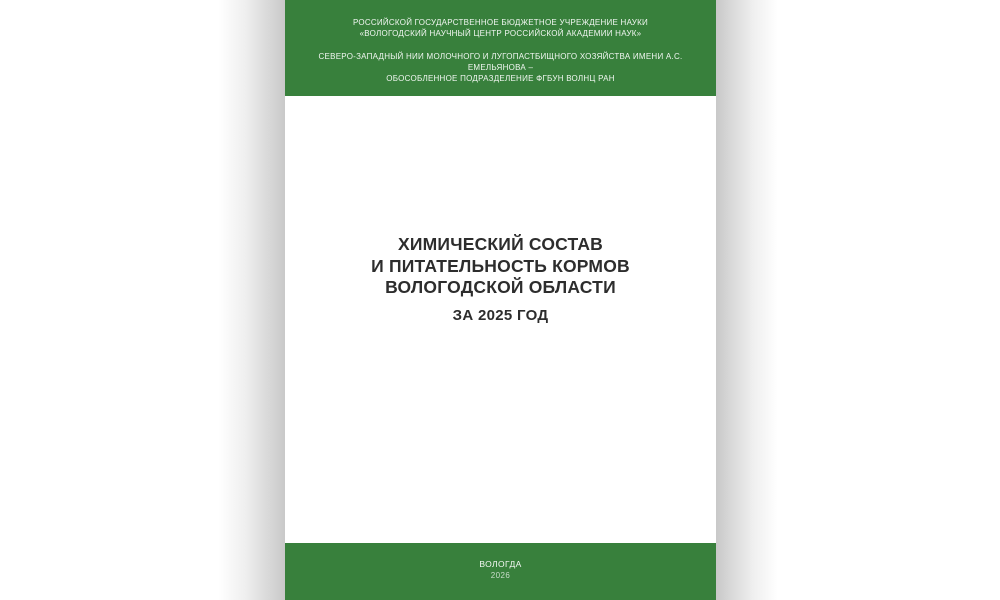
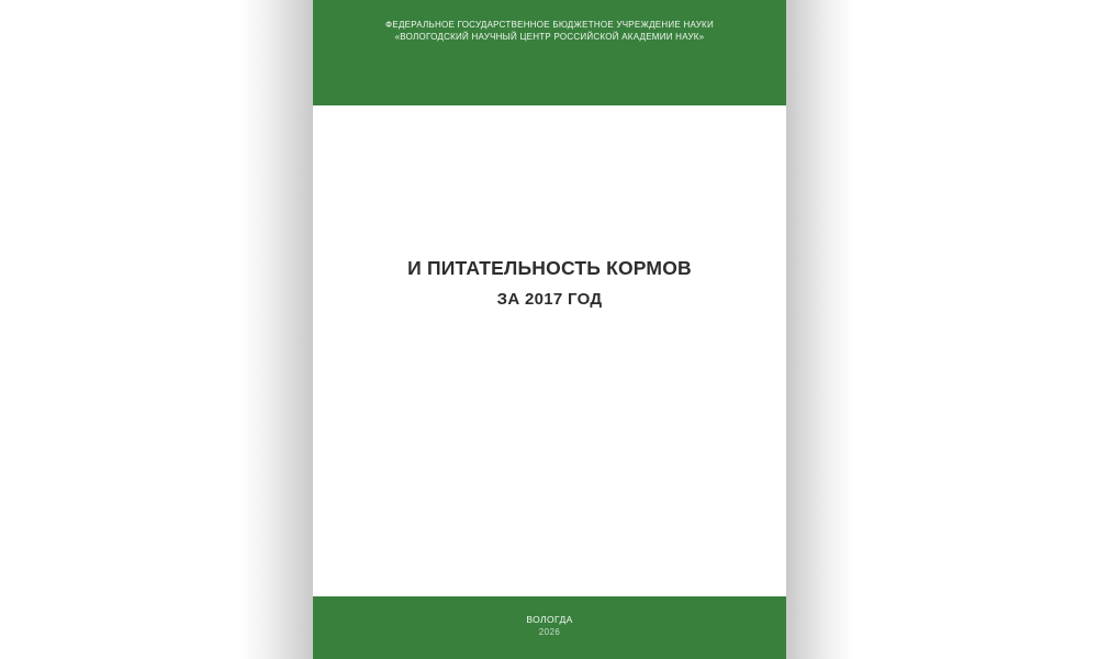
- РОССИЙСКОЙ ГОСУДАРСТВЕННОЕ БЮДЖЕТНОЕ УЧРЕЖДЕНИЕ НАУКИ
+ ФЕДЕРАЛЬНОЕ ГОСУДАРСТВЕННОЕ БЮДЖЕТНОЕ УЧРЕЖДЕНИЕ НАУКИ
  «ВОЛОГОДСКИЙ НАУЧНЫЙ ЦЕНТР РОССИЙСКОЙ АКАДЕМИИ НАУК»
- СЕВЕРО-ЗАПАДНЫЙ НИИ МОЛОЧНОГО И ЛУГОПАСТБИЩНОГО ХОЗЯЙСТВА ИМЕНИ А.С. ЕМЕЛЬЯНОВА –
- ОБОСОБЛЕННОЕ ПОДРАЗДЕЛЕНИЕ ФГБУН ВОЛНЦ РАН
- ХИМИЧЕСКИЙ СОСТАВ
  И ПИТАТЕЛЬНОСТЬ КОРМОВ
- ВОЛОГОДСКОЙ ОБЛАСТИ
- ЗА 2025 ГОД
+ ЗА 2017 ГОД
  ВОЛОГДА
  2026
